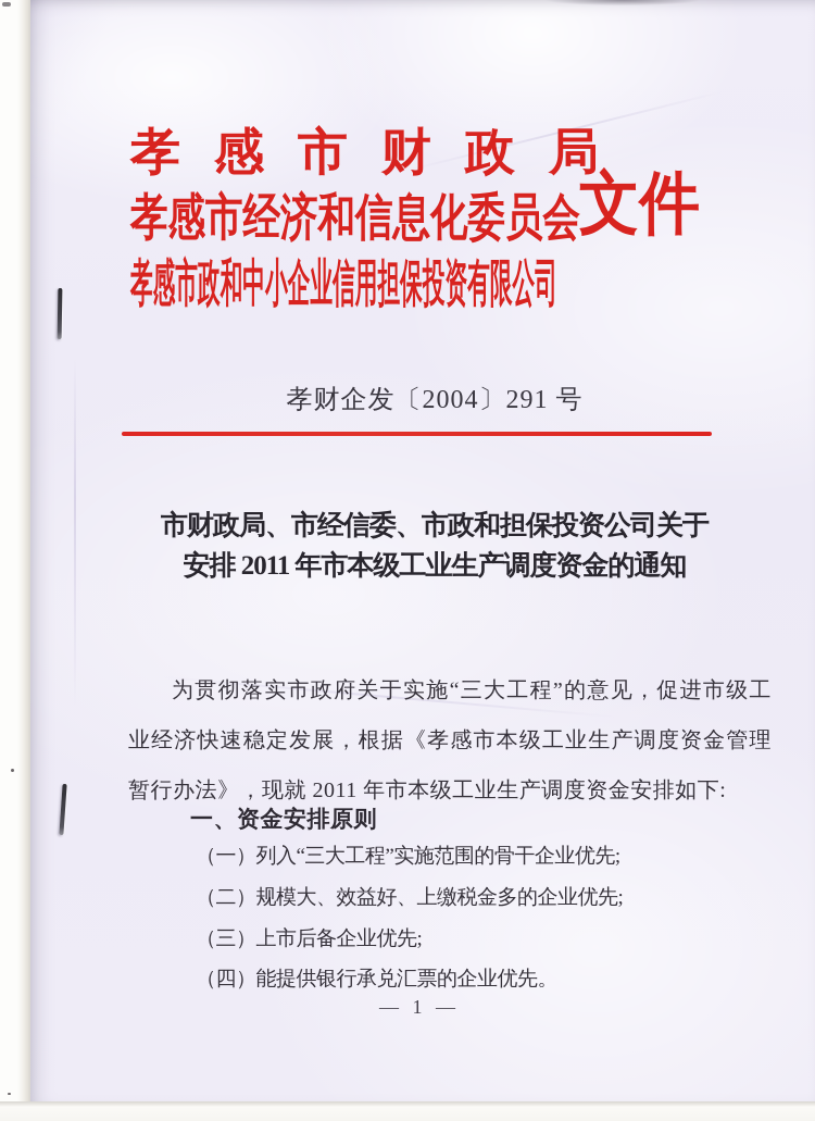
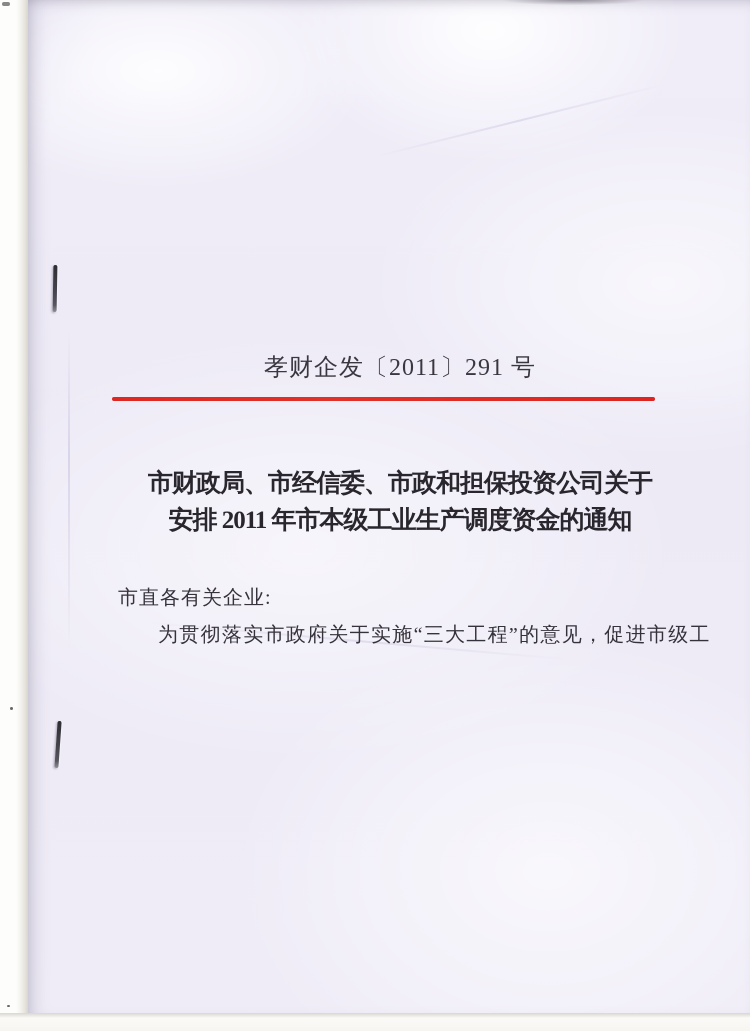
- 孝感市财政局
- 孝感市经济和信息化委员会
- 文件
- 孝感市政和中小企业信用担保投资有限公司
- 孝财企发〔2004〕291 号
+ 孝财企发〔2011〕291 号
  市财政局、市经信委、市政和担保投资公司关于
  安排 2011 年市本级工业生产调度资金的通知
+ 市直各有关企业:
  为贯彻落实市政府关于实施“三大工程”的意见，促进市级工
- 业经济快速稳定发展，根据《孝感市本级工业生产调度资金管理
- 暂行办法》，现就 2011 年市本级工业生产调度资金安排如下:
- 一、资金安排原则
- （一）列入“三大工程”实施范围的骨干企业优先;
- （二）规模大、效益好、上缴税金多的企业优先;
- （三）上市后备企业优先;
- （四）能提供银行承兑汇票的企业优先。
- — 1 —
